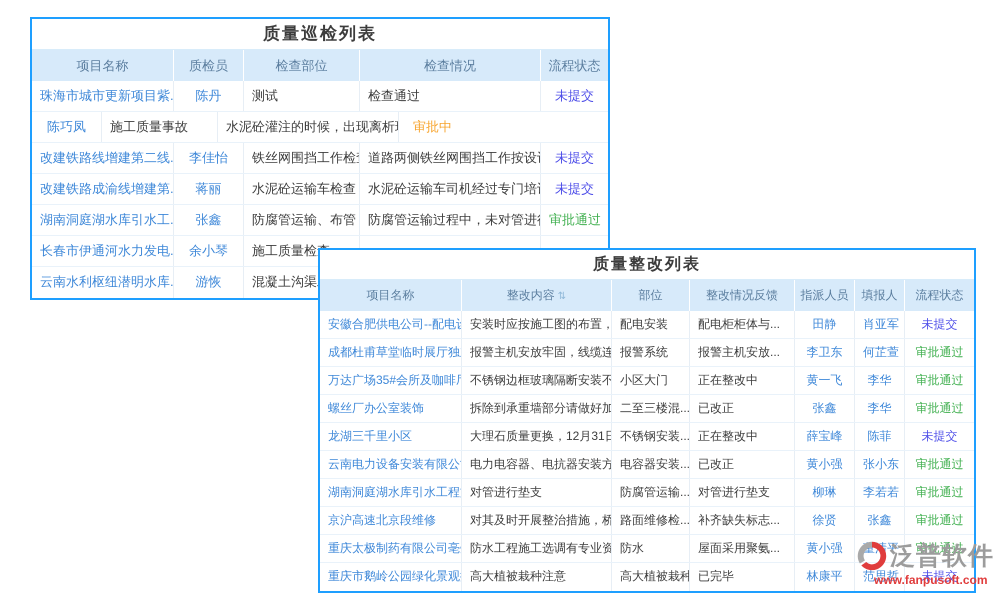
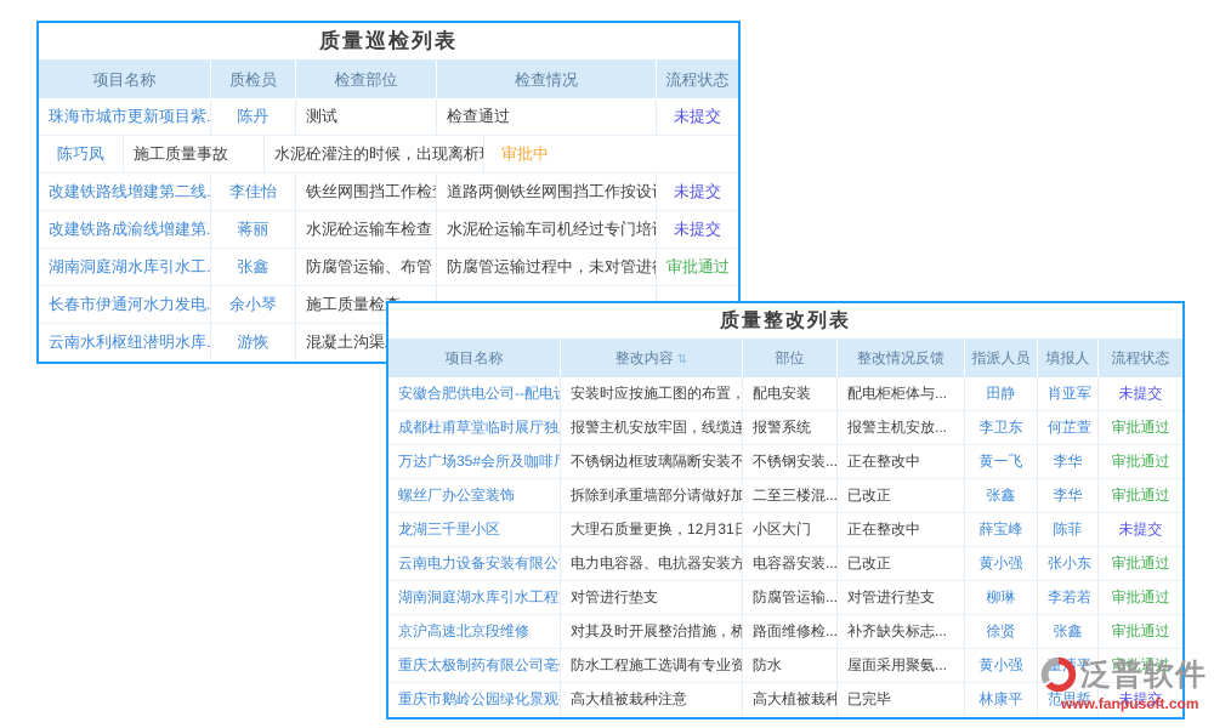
  质量巡检列表
  项目名称
  质检员
  检查部位
  检查情况
  流程状态
  珠海市城市更新项目紫.
  陈丹
  测试
  检查通过
  未提交
  陈巧凤
  施工质量事故
  水泥砼灌注的时候，出现离析
  审批中
  改建铁路线增建第二线.
  李佳怡
  铁丝网围挡工作检
  道路两侧铁丝网围挡工作按设
  未提交
  改建铁路成渝线增建第.
  蒋丽
  水泥砼运输车检查
  水泥砼运输车司机经过专门培
  未提交
  湖南洞庭湖水库引水工.
  张鑫
  防腐管运输、布管
  防腐管运输过程中，未对管进
  审批通过
  长春市伊通河水力发电.
  余小琴
  施工质量检
  云南水利枢纽潜明水库.
  游恢
  混凝土沟渠
  质量整改列表
  项目名称
  整改内容 ⇅
  部位
  整改情况反馈
  指派人员
  填报人
  流程状态
  安徽合肥供电公司--配电设
  安装时应按施工图的布置，
  配电安装
  配电柜柜体与...
  田静
  肖亚军
  未提交
  报警主机安放牢固，线缆连
  报警系统
  报警主机安放...
  李卫东
  何芷萱
  审批通过
  万达广场35#会所及咖啡
  不锈钢边框玻璃隔断安装不
- 小区大门
+ 不锈钢安装...
  正在整改中
  黄一飞
  李华
  审批通过
  螺丝厂办公室装饰
  拆除到承重墙部分请做好加
  二至三楼混...
  已改正
  张鑫
  李华
  审批通过
  龙湖三千里小区
  大理石质量更换，12月31日
- 不锈钢安装...
+ 小区大门
  正在整改中
  薛宝峰
  陈菲
  未提交
  电力电容器、电抗器安装方
  电容器安装...
  已改正
  黄小强
  张小东
  审批通过
  湖南洞庭湖水库引水工程
  对管进行垫支
  防腐管运输...
  对管进行垫支
  柳琳
  李若若
  审批通过
  京沪高速北京段维修
  对其及时开展整治措施，桥
  路面维修检...
  补齐缺失标志...
  徐贤
  张鑫
  审批通过
  防水工程施工选调有专业资
  防水
  屋面采用聚氨...
  黄小强
  审批通过
  高大植被栽种注意
  高大植被栽种
  已完毕
  林康平
  范思哲
  未提交
  泛普软件
  www.fanpusoft.com
